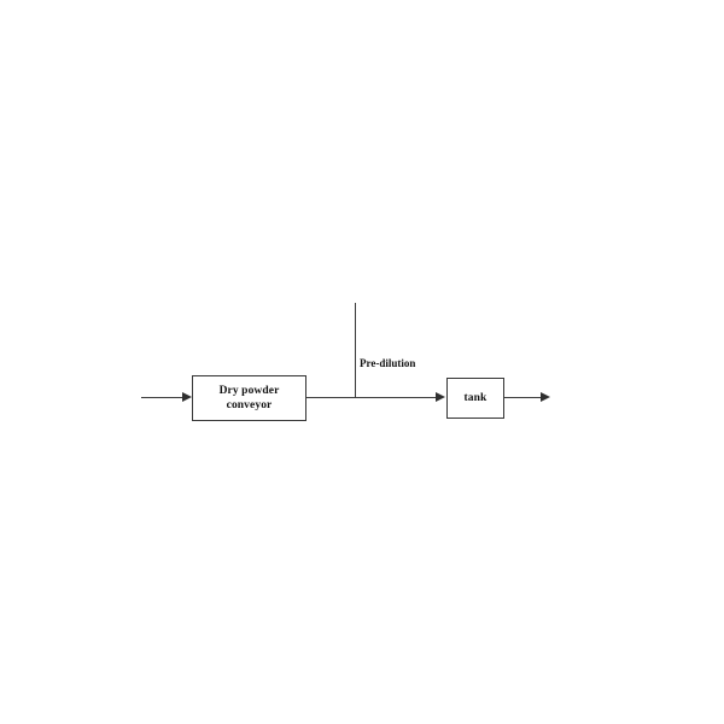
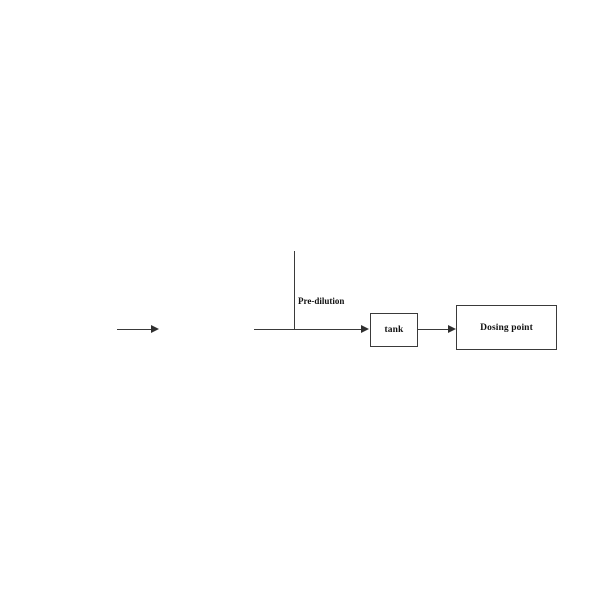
- Dry powder
- conveyor
  tank
+ Dosing point
  Pre-dilution
